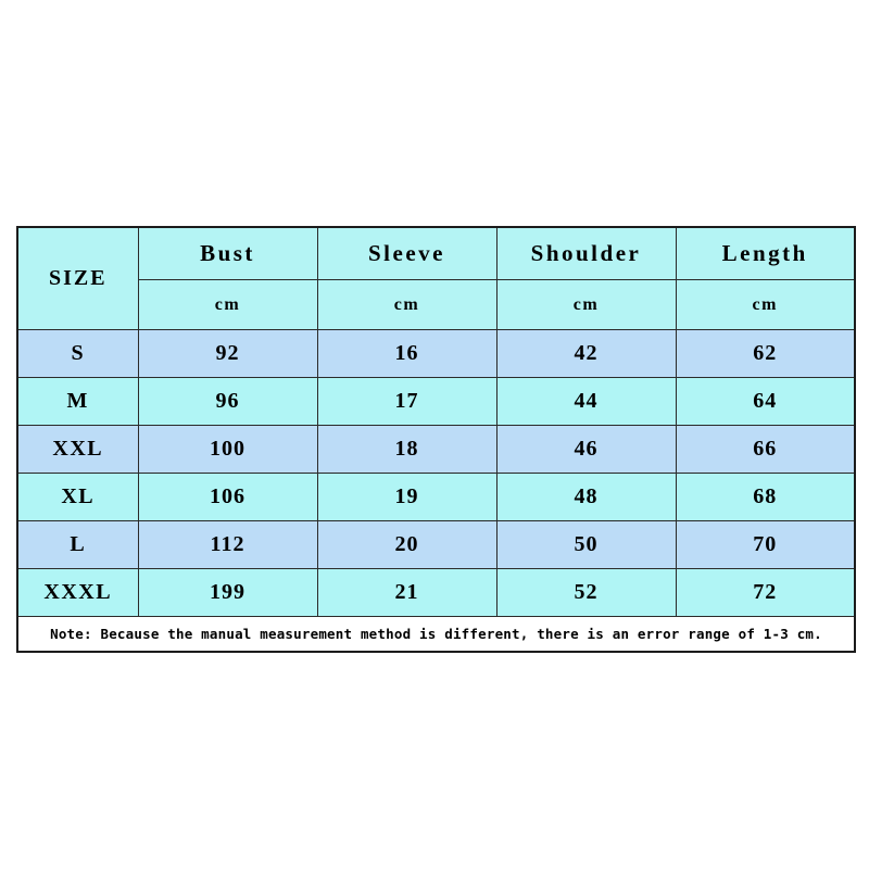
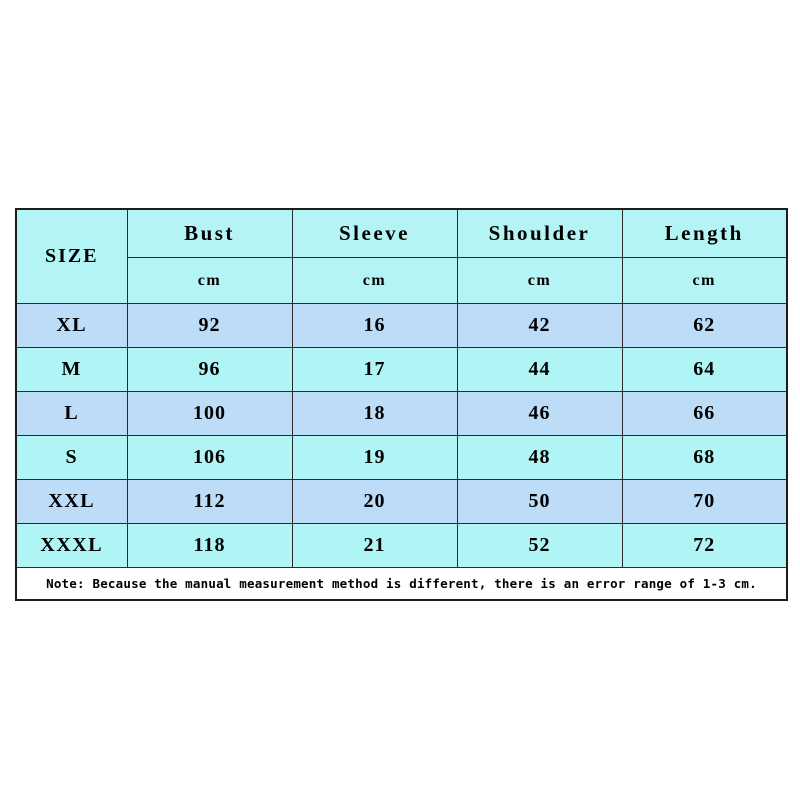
  SIZE	Bust	Sleeve	Shoulder	Length
  cm	cm	cm	cm
- S	92	16	42	62
+ XL	92	16	42	62
  M	96	17	44	64
- XXL	100	18	46	66
+ L	100	18	46	66
- XL	106	19	48	68
+ S	106	19	48	68
- L	112	20	50	70
+ XXL	112	20	50	70
- XXXL	199	21	52	72
+ XXXL	118	21	52	72
  Note: Because the manual measurement method is different, there is an error range of 1-3 cm.
